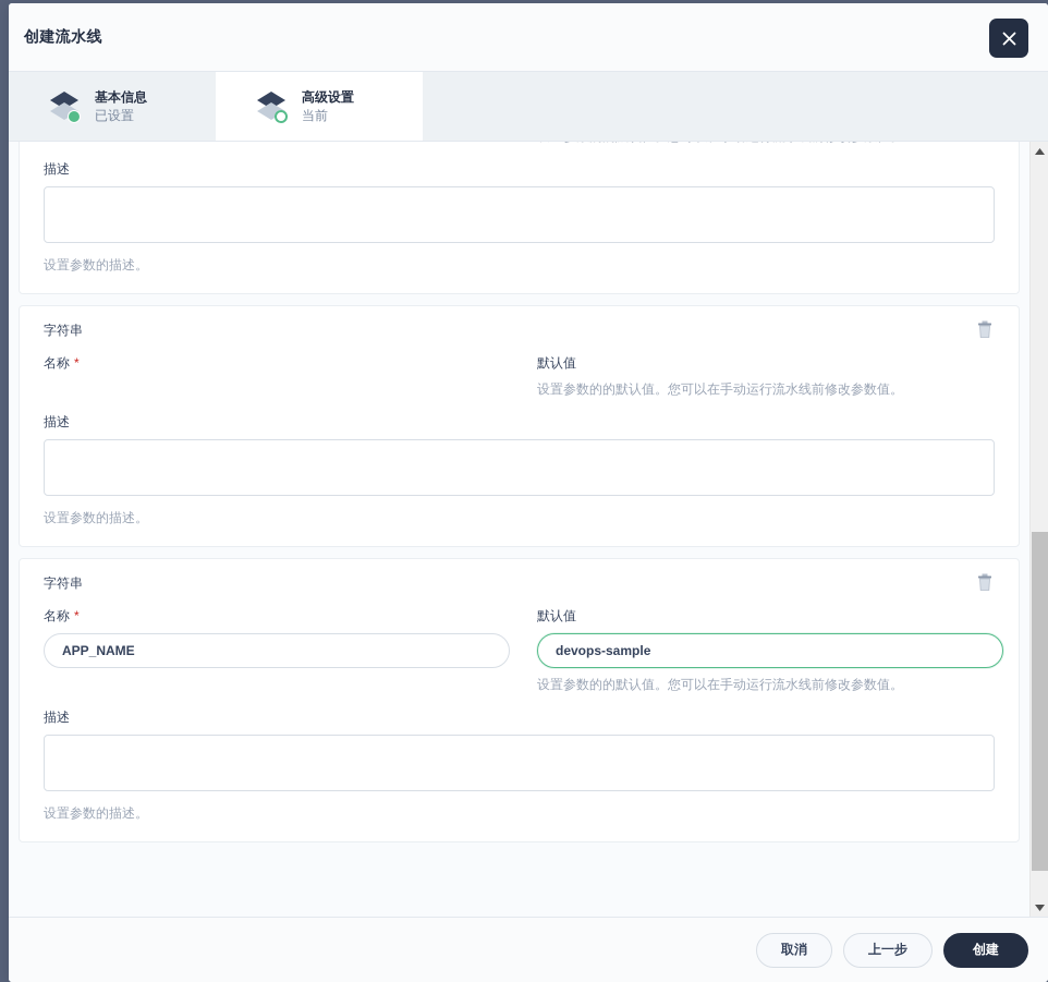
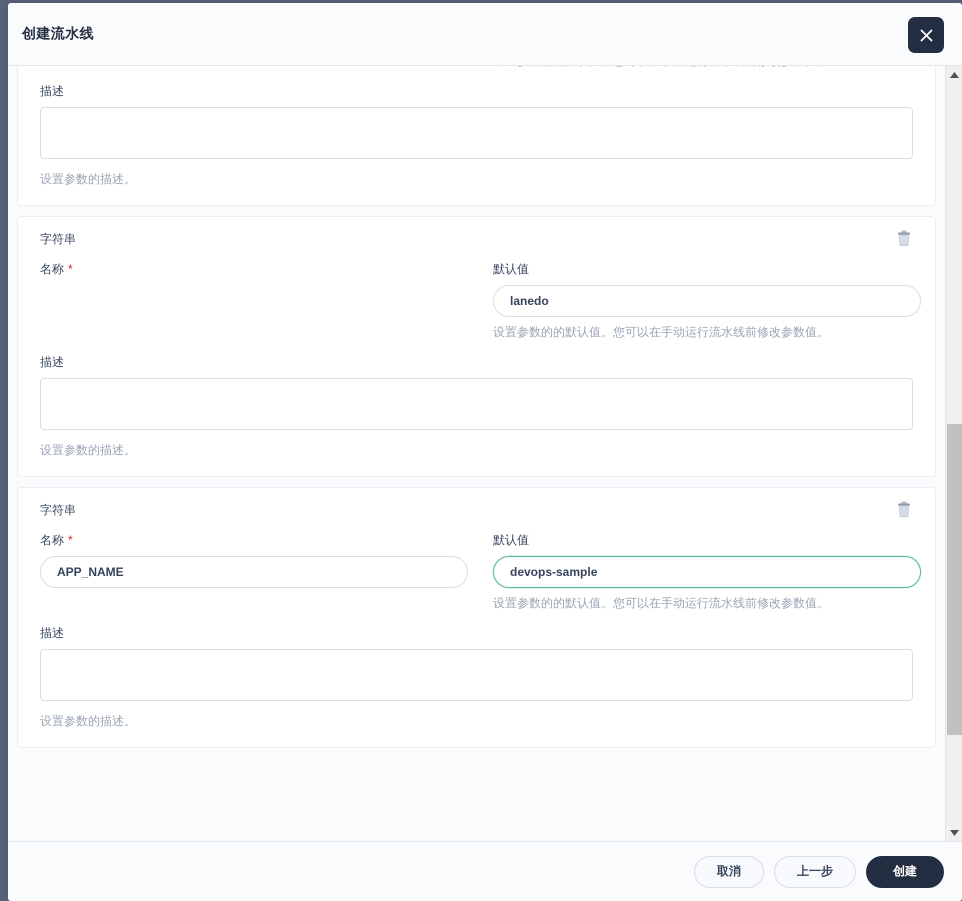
  创建流水线
- 基本信息
- 已设置
- 高级设置
- 当前
  描述
  设置参数的描述。
  字符串
  名称 *
  默认值
+ lanedo
  设置参数的的默认值。您可以在手动运行流水线前修改参数值。
  描述
  设置参数的描述。
  字符串
  名称 *
  APP_NAME
  默认值
  devops-sample
  设置参数的的默认值。您可以在手动运行流水线前修改参数值。
  描述
  设置参数的描述。
  取消
  上一步
  创建
